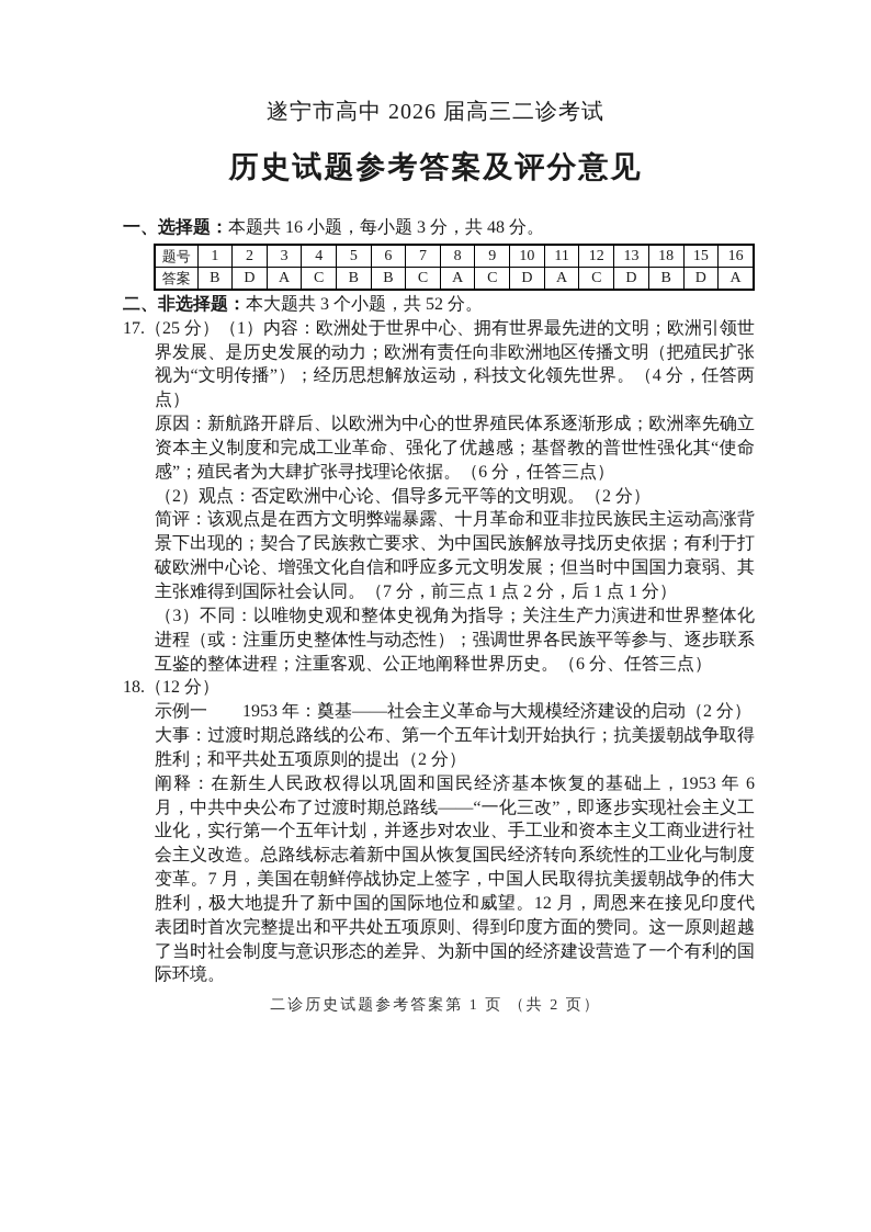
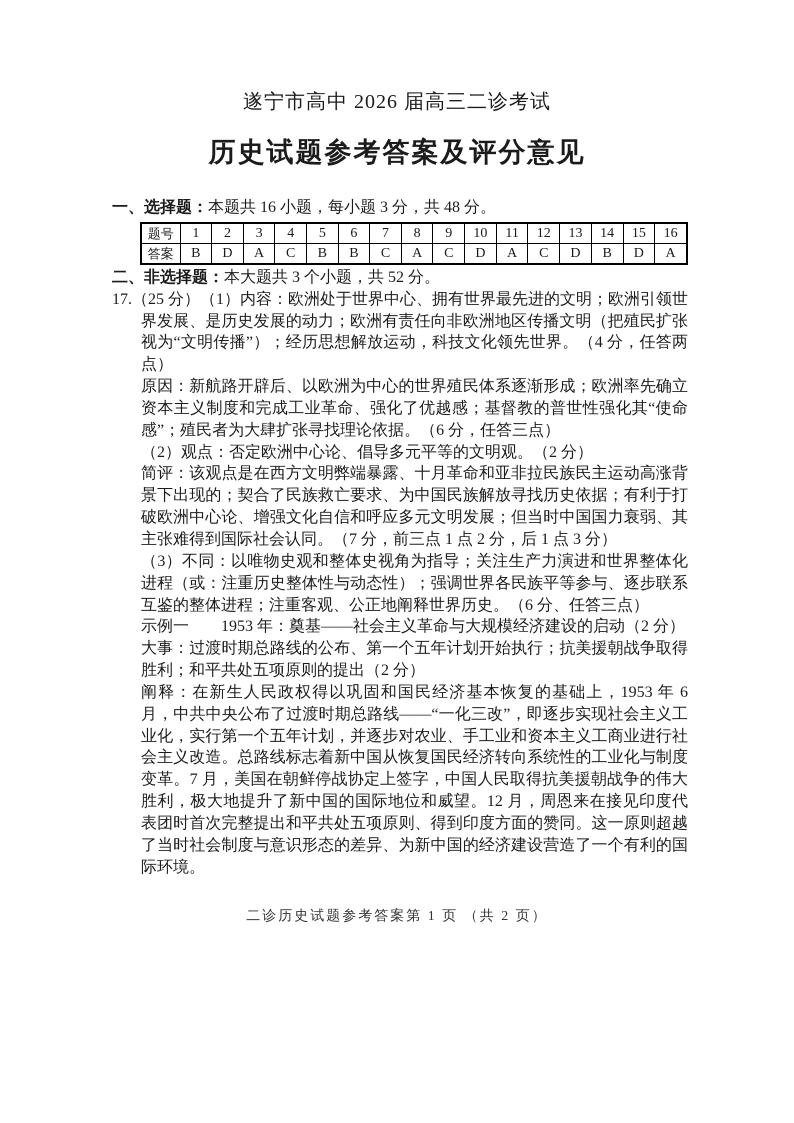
  遂宁市高中 2026 届高三二诊考试
  历史试题参考答案及评分意见
  一、选择题：本题共 16 小题，每小题 3 分，共 48 分。
- 题号	1	2	3	4	5	6	7	8	9	10	11	12	13	18	15	16
+ 题号	1	2	3	4	5	6	7	8	9	10	11	12	13	14	15	16
  答案	B	D	A	C	B	B	C	A	C	D	A	C	D	B	D	A
  二、非选择题：本大题共 3 个小题，共 52 分。
  17.（25 分）（1）内容：欧洲处于世界中心、拥有世界最先进的文明；欧洲引领世界发展、是历史发展的动力；欧洲有责任向非欧洲地区传播文明（把殖民扩张视为“文明传播”）；经历思想解放运动，科技文化领先世界。（4 分，任答两点）
  原因：新航路开辟后、以欧洲为中心的世界殖民体系逐渐形成；欧洲率先确立资本主义制度和完成工业革命、强化了优越感；基督教的普世性强化其“使命感”；殖民者为大肆扩张寻找理论依据。（6 分，任答三点）
  （2）观点：否定欧洲中心论、倡导多元平等的文明观。（2 分）
- 简评：该观点是在西方文明弊端暴露、十月革命和亚非拉民族民主运动高涨背景下出现的；契合了民族救亡要求、为中国民族解放寻找历史依据；有利于打破欧洲中心论、增强文化自信和呼应多元文明发展；但当时中国国力衰弱、其主张难得到国际社会认同。（7 分，前三点 1 点 2 分，后 1 点 1 分）
+ 简评：该观点是在西方文明弊端暴露、十月革命和亚非拉民族民主运动高涨背景下出现的；契合了民族救亡要求、为中国民族解放寻找历史依据；有利于打破欧洲中心论、增强文化自信和呼应多元文明发展；但当时中国国力衰弱、其主张难得到国际社会认同。（7 分，前三点 1 点 2 分，后 1 点 3 分）
  （3）不同：以唯物史观和整体史视角为指导；关注生产力演进和世界整体化进程（或：注重历史整体性与动态性）；强调世界各民族平等参与、逐步联系互鉴的整体进程；注重客观、公正地阐释世界历史。（6 分、任答三点）
- 18.（12 分）
  示例一 1953 年：奠基——社会主义革命与大规模经济建设的启动（2 分）
  大事：过渡时期总路线的公布、第一个五年计划开始执行；抗美援朝战争取得胜利；和平共处五项原则的提出（2 分）
  阐释：在新生人民政权得以巩固和国民经济基本恢复的基础上，1953 年 6 月，中共中央公布了过渡时期总路线——“一化三改”，即逐步实现社会主义工业化，实行第一个五年计划，并逐步对农业、手工业和资本主义工商业进行社会主义改造。总路线标志着新中国从恢复国民经济转向系统性的工业化与制度变革。7 月，美国在朝鲜停战协定上签字，中国人民取得抗美援朝战争的伟大胜利，极大地提升了新中国的国际地位和威望。12 月，周恩来在接见印度代表团时首次完整提出和平共处五项原则、得到印度方面的赞同。这一原则超越了当时社会制度与意识形态的差异、为新中国的经济建设营造了一个有利的国际环境。
  二诊历史试题参考答案第 1 页 （共 2 页）
